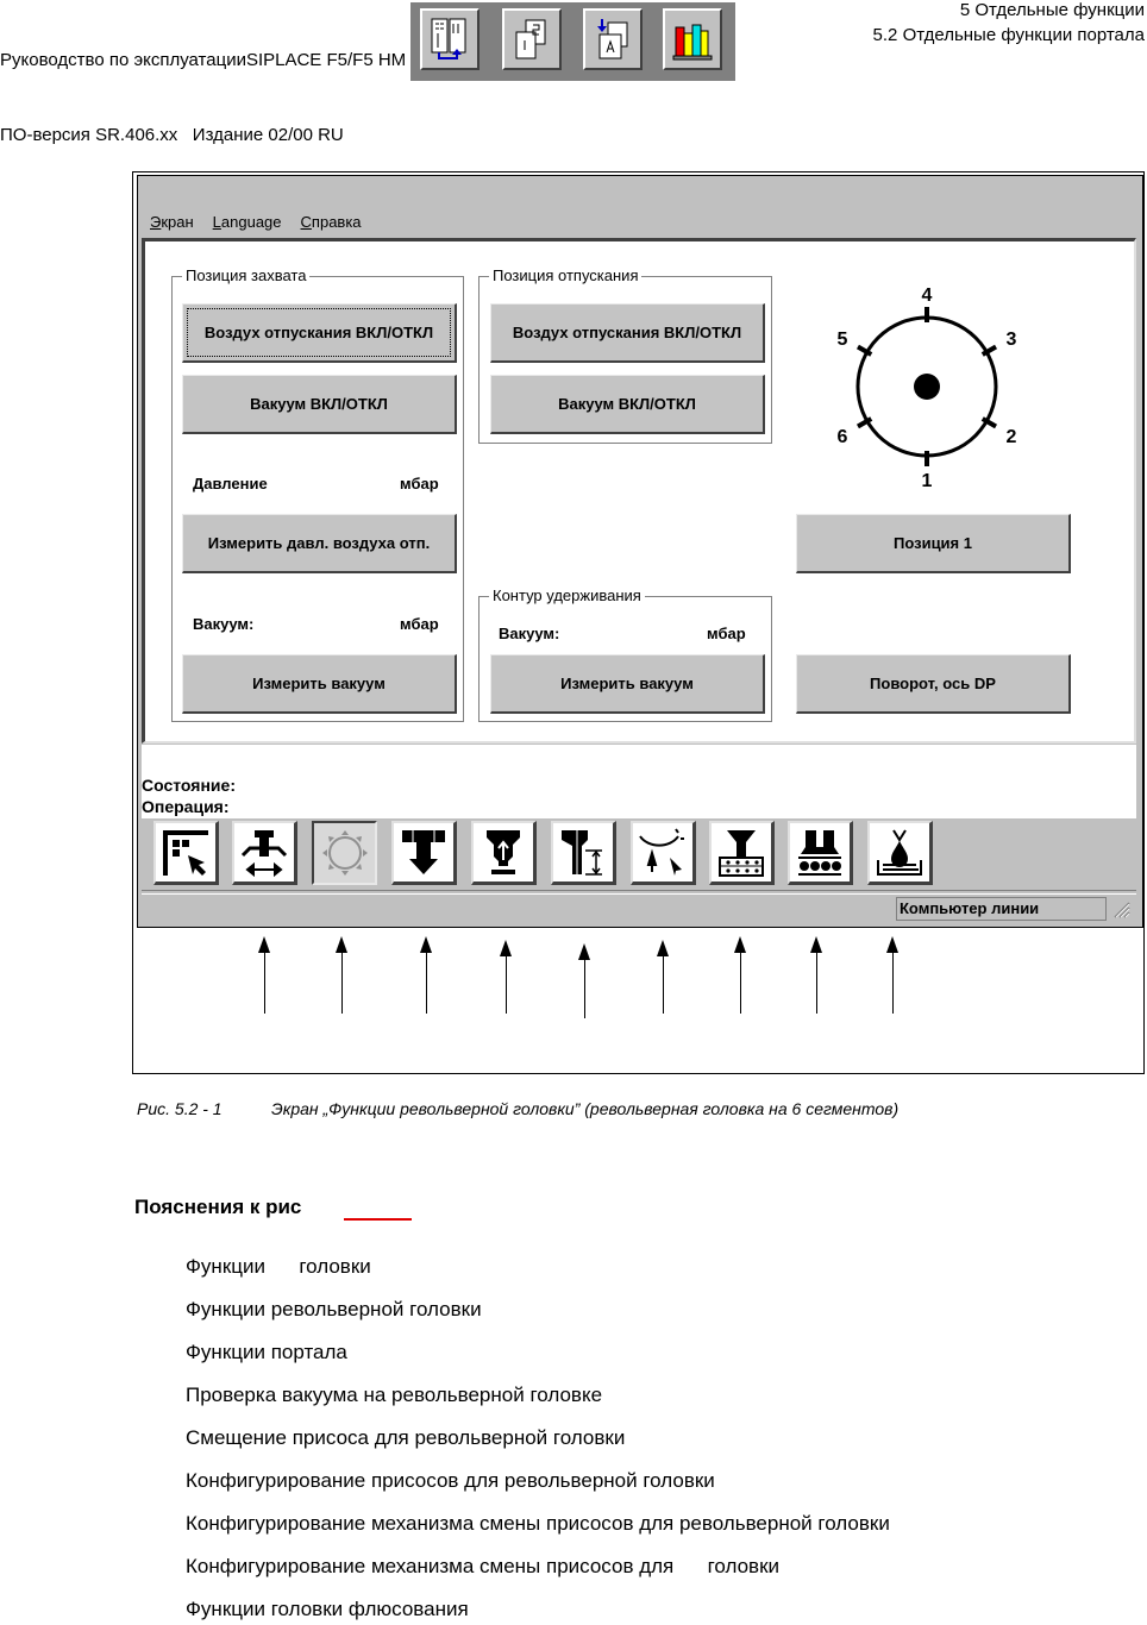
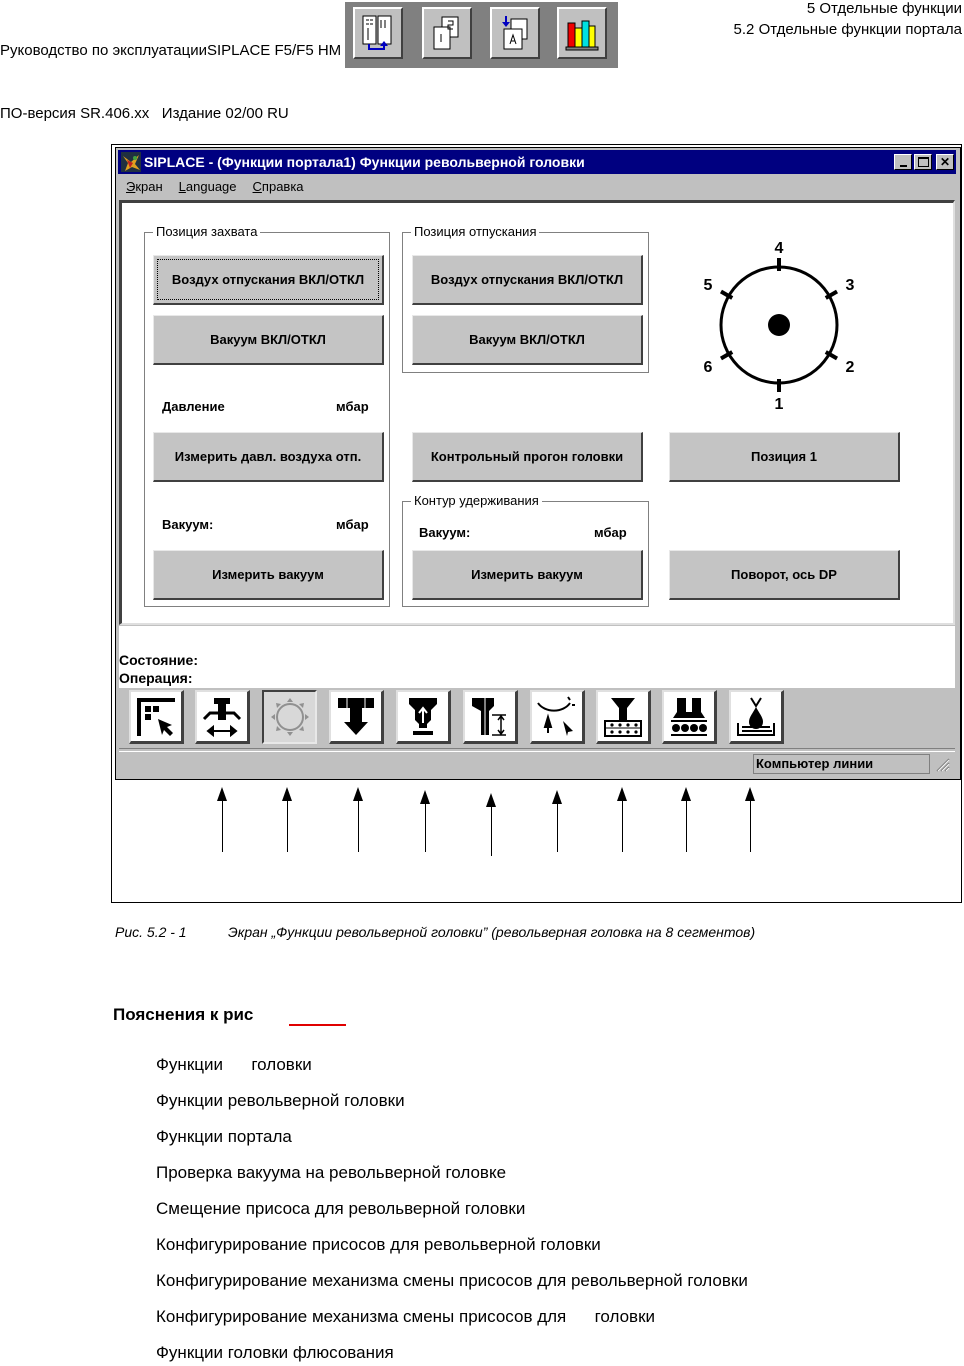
  Руководство по эксплуатацииSIPLACE F5/F5 HM
  ПО-версия SR.406.xx Издание 02/00 RU
  5 Отдельные функции
  5.2 Отдельные функции портала
+ SIPLACE - (Функции портала1) Функции револьверной головки
+ ✕
  Экран
  Language
  Справка
  Позиция захвата
  Воздух отпускания ВКЛ/ОТКЛ
  Вакуум ВКЛ/ОТКЛ
  Давление
  мбар
  Измерить давл. воздуха отп.
  Вакуум:
  мбар
  Измерить вакуум
  Позиция отпускания
  Воздух отпускания ВКЛ/ОТКЛ
  Вакуум ВКЛ/ОТКЛ
+ Контрольный прогон головки
  Контур удерживания
  Вакуум:
  мбар
  Измерить вакуум
  1
  2
  3
  4
  5
  6
  Позиция 1
  Поворот, ось DP
  Состояние:
  Операция:
  Компьютер линии
- Рис. 5.2 - 1 Экран „Функции револьверной головки” (револьверная головка на 6 сегментов)
+ Рис. 5.2 - 1 Экран „Функции револьверной головки” (револьверная головка на 8 сегментов)
  Пояснения к рис
  Функции головки
  Функции револьверной головки
  Функции портала
  Проверка вакуума на револьверной головке
  Смещение присоса для револьверной головки
  Конфигурирование присосов для револьверной головки
  Конфигурирование механизма смены присосов для револьверной головки
  Конфигурирование механизма смены присосов для головки
  Функции головки флюсования
